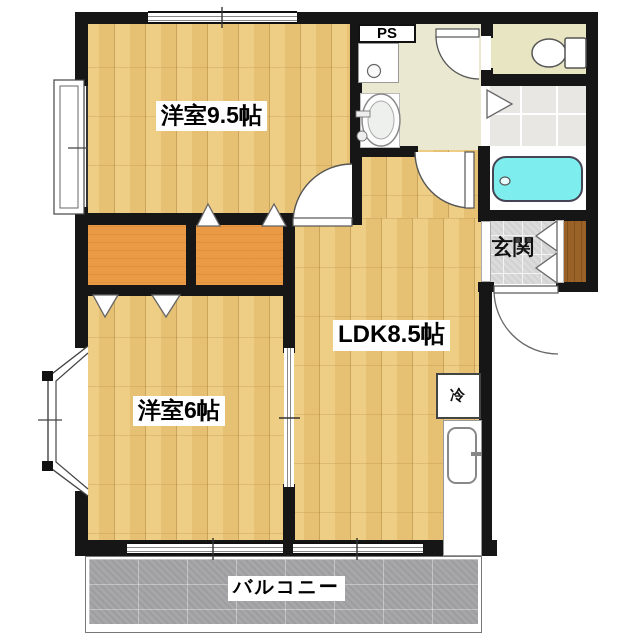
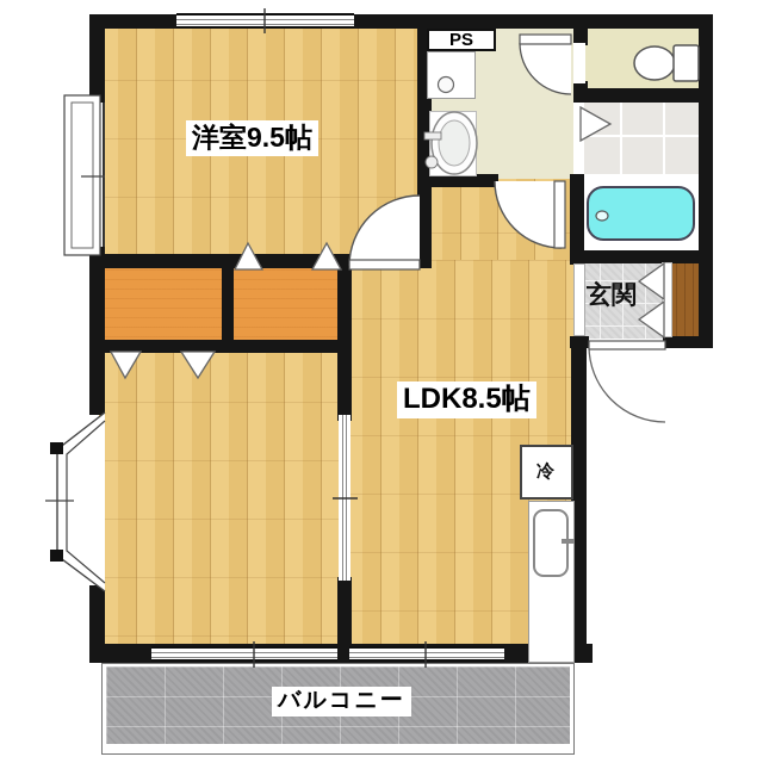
  洋室9.5帖
- 洋室6帖
  LDK8.5帖
  玄関
  バルコニー
  PS
  冷
